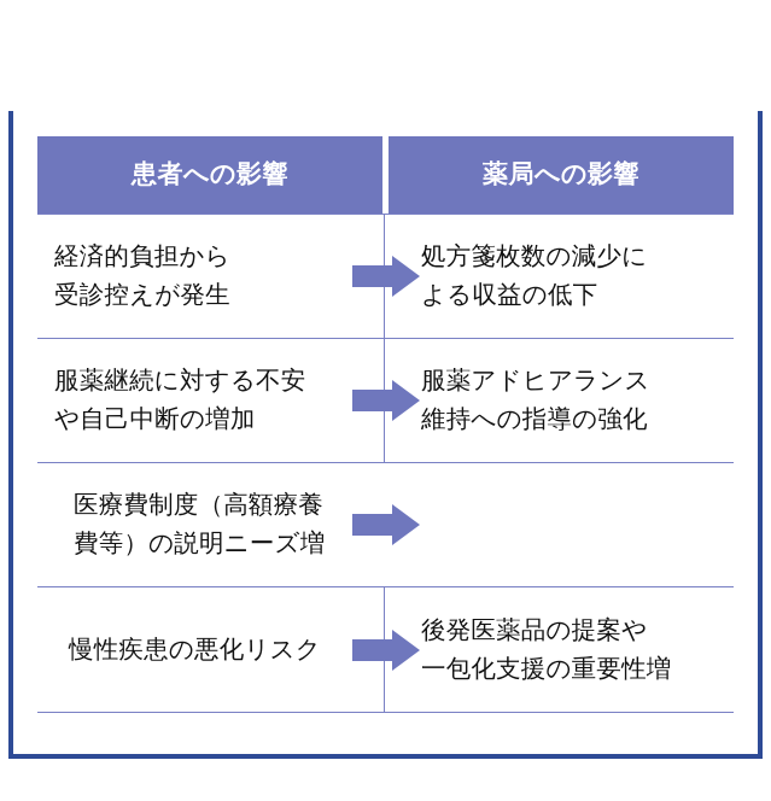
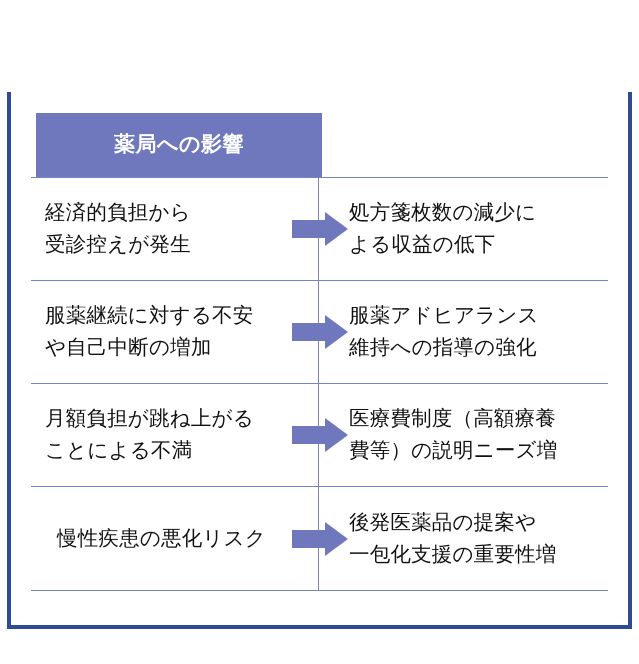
- 患者への影響
  薬局への影響
  経済的負担から
  受診控えが発生
  処方箋枚数の減少に
  よる収益の低下
  服薬継続に対する不安
  や自己中断の増加
  服薬アドヒアランス
  維持への指導の強化
+ 月額負担が跳ね上がる
+ ことによる不満
  医療費制度（高額療養
  費等）の説明ニーズ増
  慢性疾患の悪化リスク
  後発医薬品の提案や
  一包化支援の重要性増
